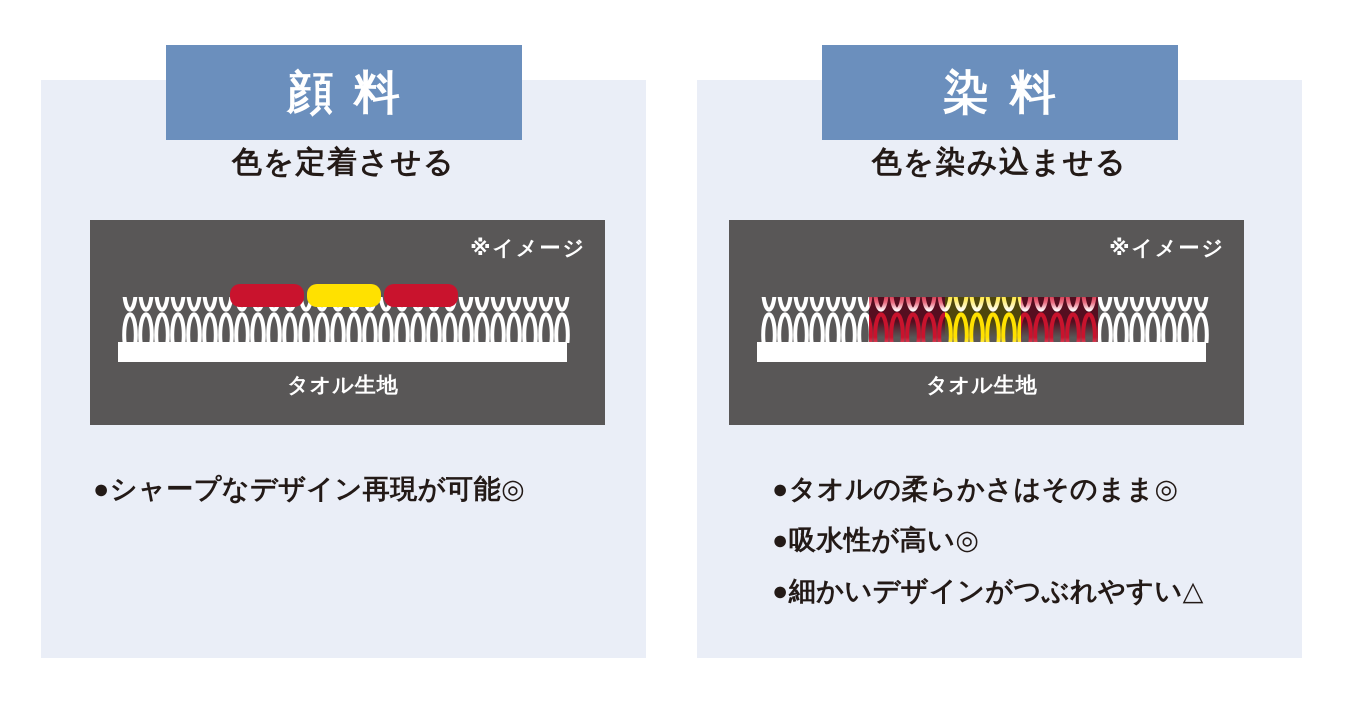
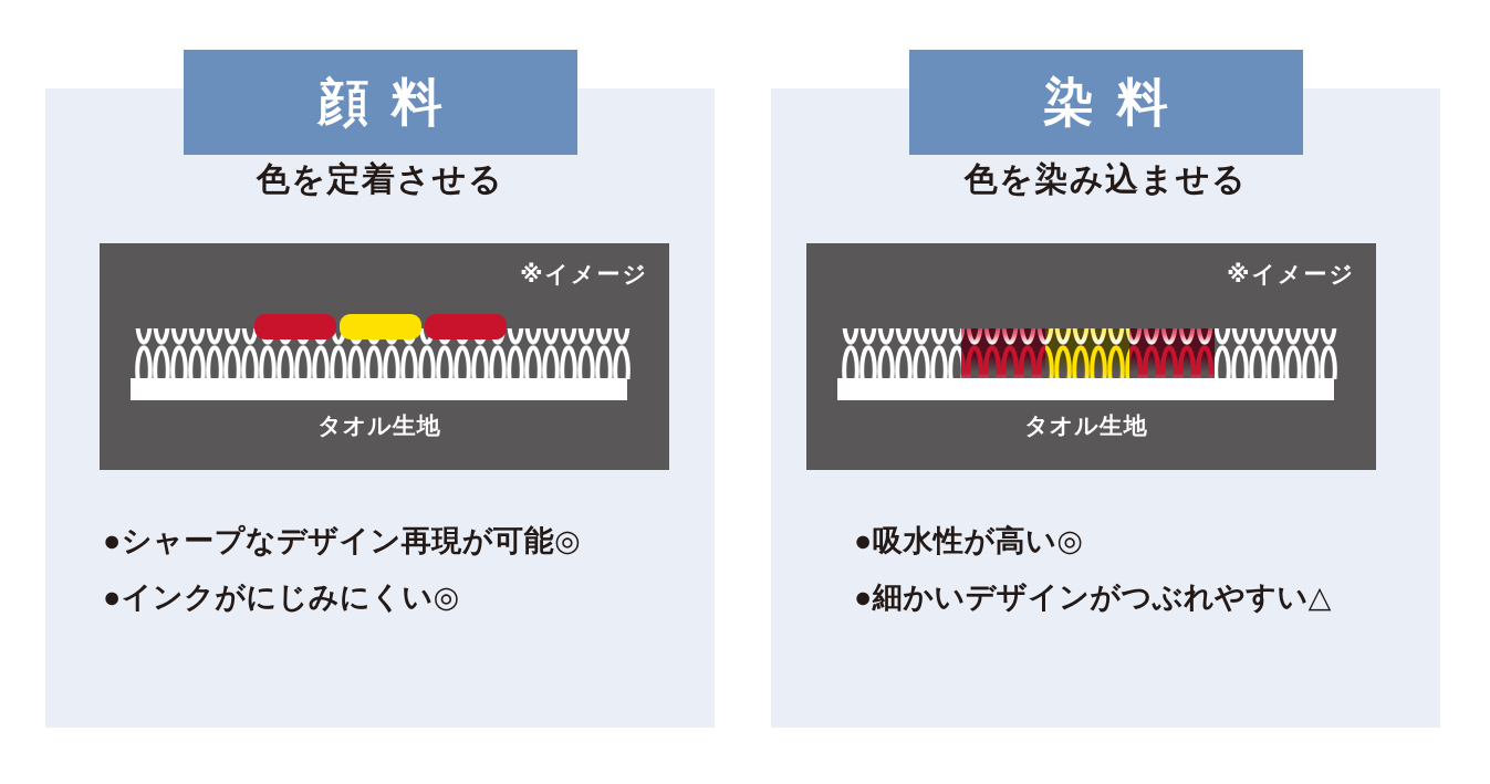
  顔料
  色を定着させる
  ※イメージ
  タオル生地
  ●シャープなデザイン再現が可能◎
+ ●インクがにじみにくい◎
  染料
  色を染み込ませる
  ※イメージ
  タオル生地
- ●タオルの柔らかさはそのまま◎
  ●吸水性が高い◎
  ●細かいデザインがつぶれやすい△
